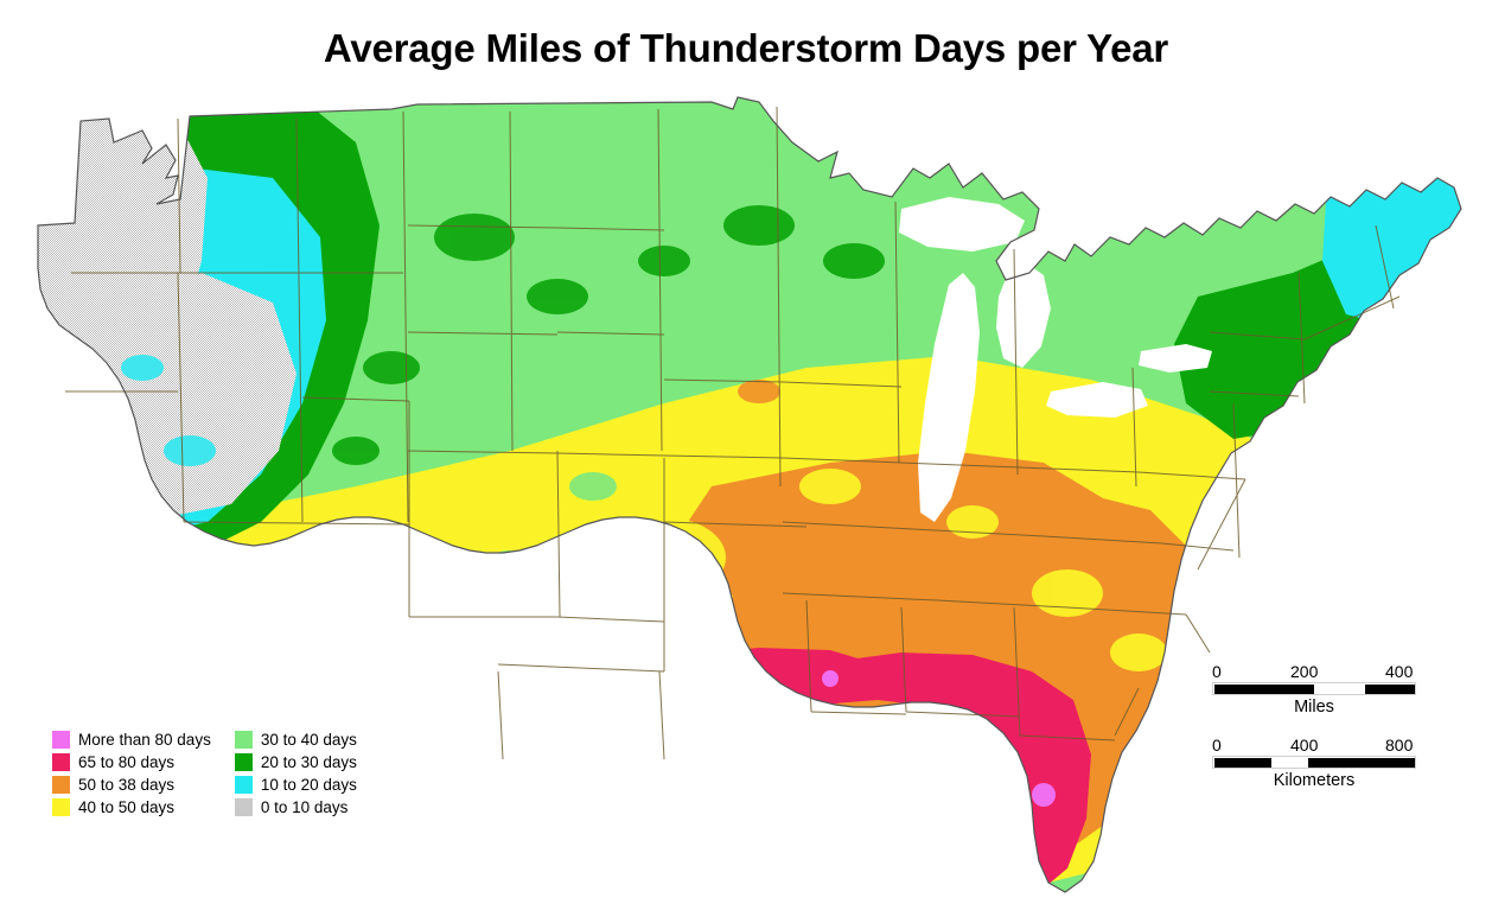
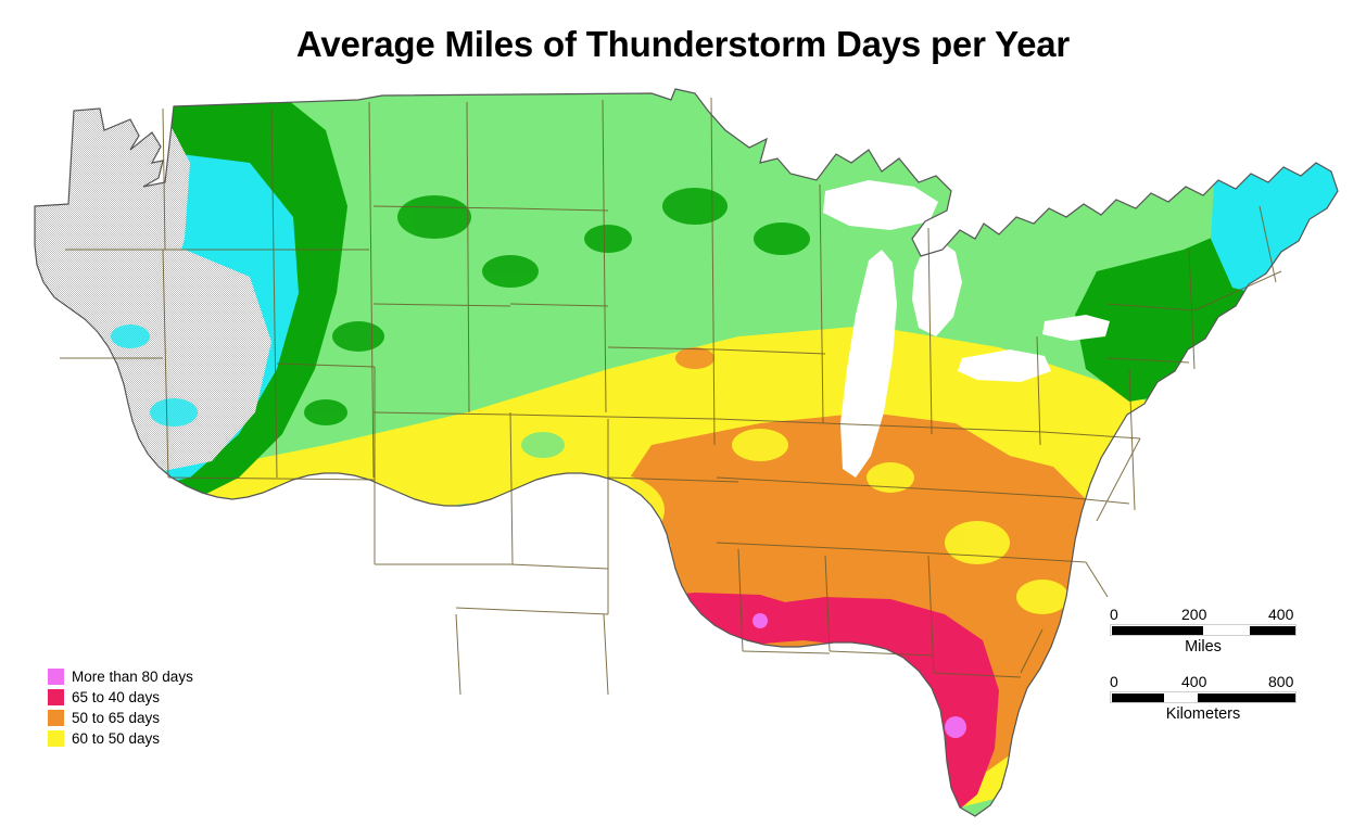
  Average Miles of Thunderstorm Days per Year
  More than 80 days
- 65 to 80 days
+ 65 to 40 days
- 50 to 38 days
+ 50 to 65 days
- 40 to 50 days
+ 60 to 50 days
- 30 to 40 days
- 20 to 30 days
- 10 to 20 days
- 0 to 10 days
  0
  200
  400
  Miles
  0
  400
  800
  Kilometers
